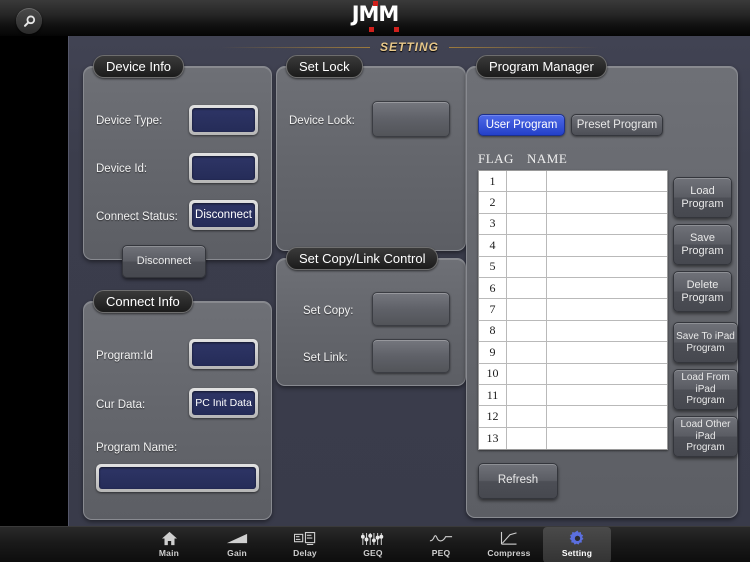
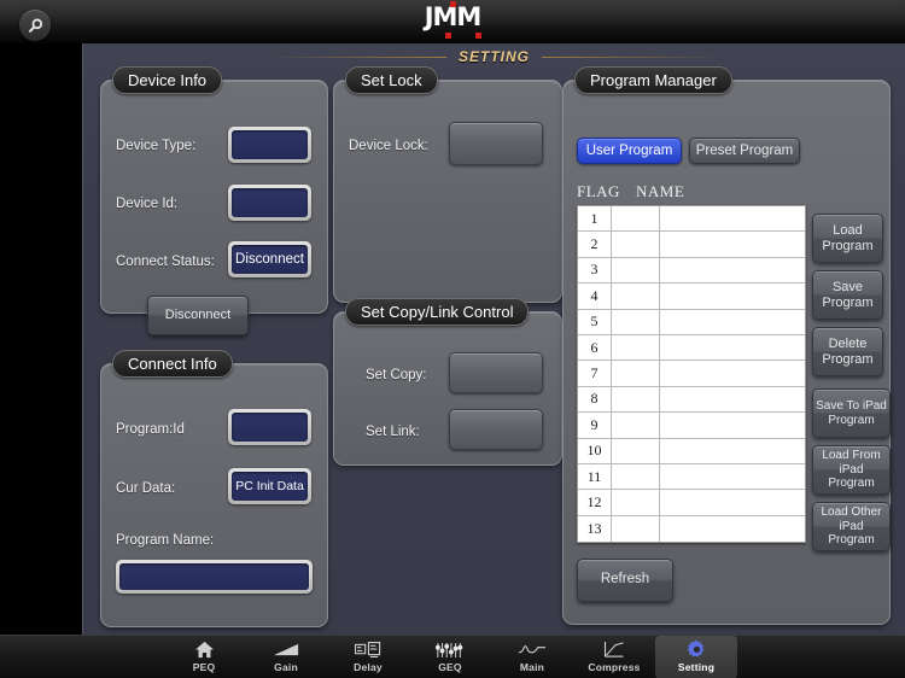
  JMM
  SETTING
  Device Info
  Device Type:
  Device Id:
  Connect Status:
  Disconnect
  Disconnect
  Connect Info
  Program:Id
  Cur Data:
  PC Init Data
  Program Name:
  Set Lock
  Device Lock:
  Set Copy/Link Control
  Set Copy:
  Set Link:
  Program Manager
  User Program
  Preset Program
  FLAG
  NAME
  1
  2
  3
  4
  5
  6
  7
  8
  9
  10
  11
  12
  13
  Load
  Program
  Save
  Program
  Delete
  Program
  Save To iPad
  Program
  Load From iPad
  Program
  Load Other iPad
  Program
  Refresh
- Main
+ PEQ
  Gain
  Delay
  GEQ
- PEQ
+ Main
  Compress
  Setting
